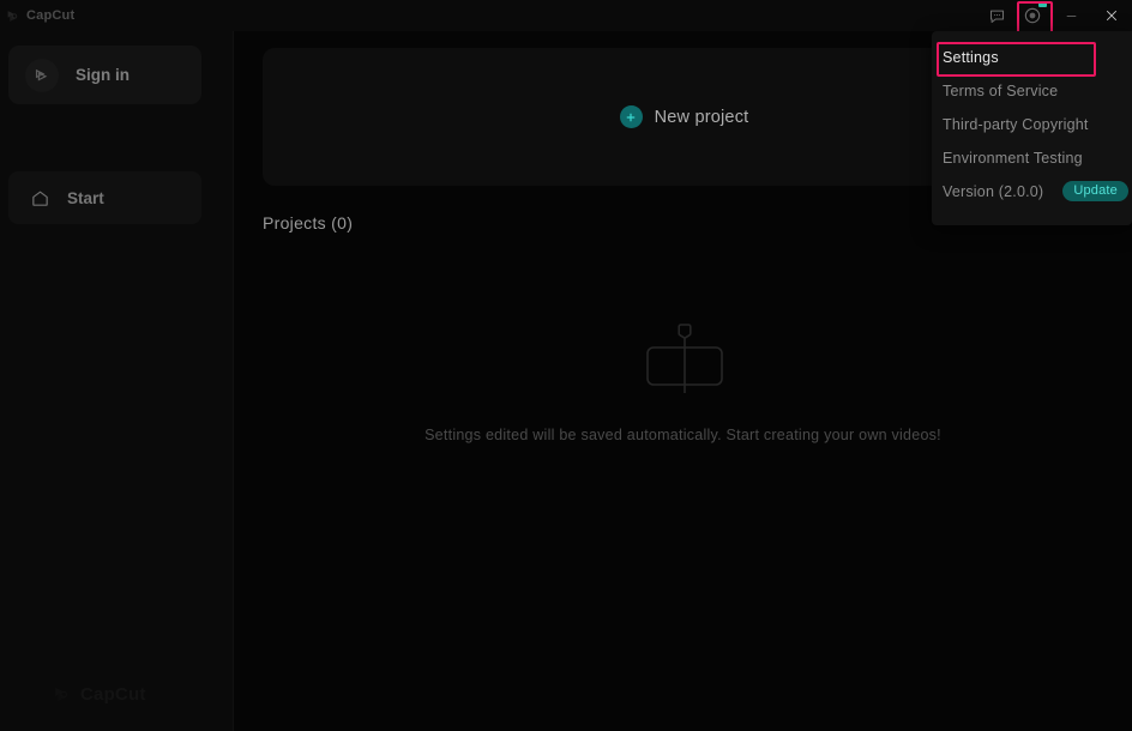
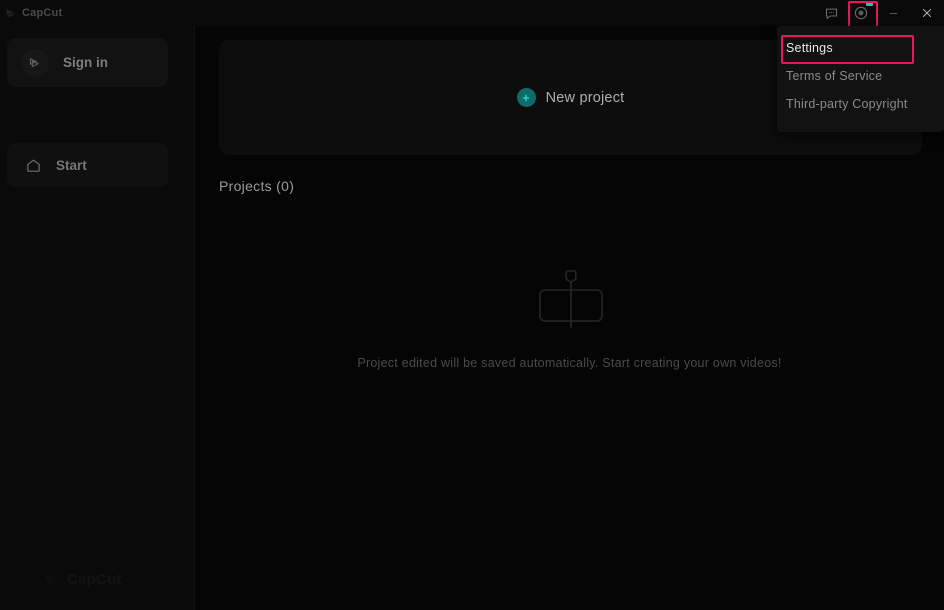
  CapCut
  Sign in
  Start
  New project
  Projects (0)
- Settings edited will be saved automatically. Start creating your own videos!
+ Project edited will be saved automatically. Start creating your own videos!
  Settings
  Terms of Service
  Third-party Copyright
- Environment Testing
- Version (2.0.0)
- Update
